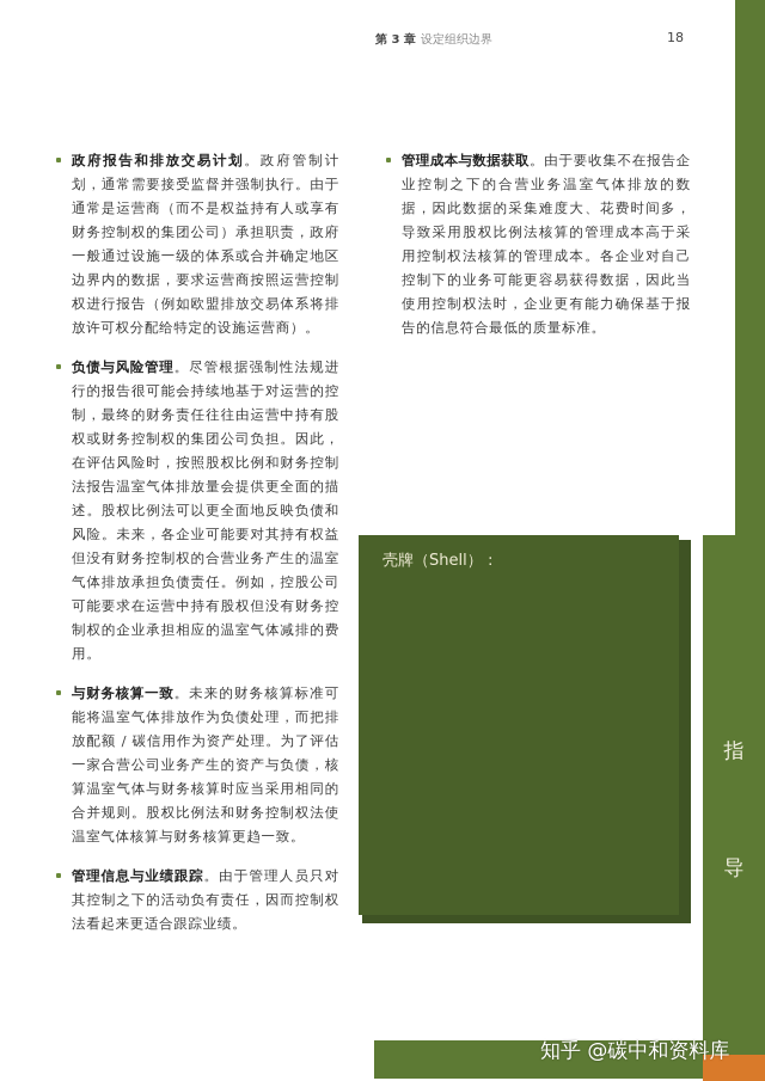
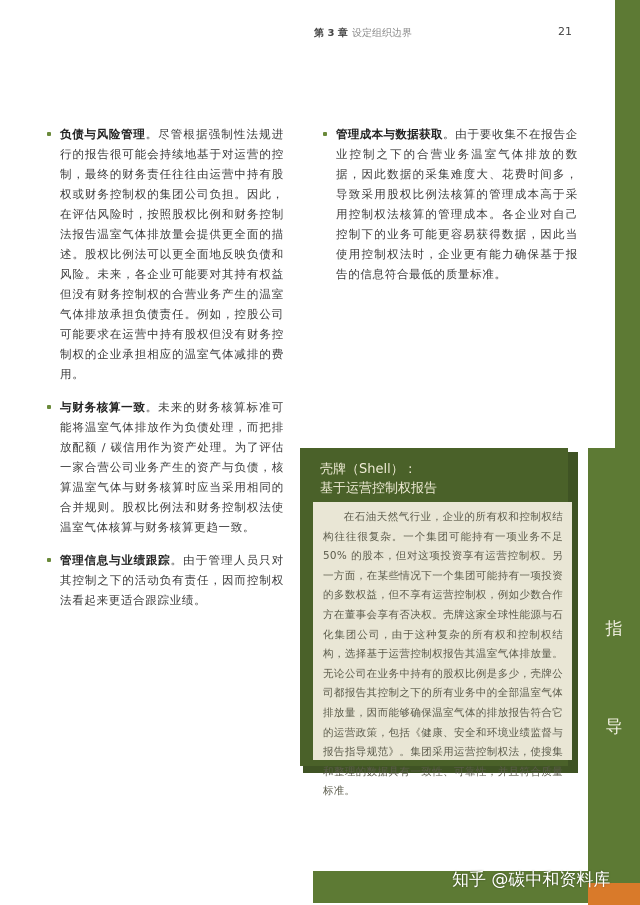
  第 3 章
  设定组织边界
- 18
+ 21
  指
  导
- 政府报告和排放交易计划。政府管制计划，通常需要接受监督并强制执行。由于通常是运营商（而不是权益持有人或享有财务控制权的集团公司）承担职责，政府一般通过设施一级的体系或合并确定地区边界内的数据，要求运营商按照运营控制权进行报告（例如欧盟排放交易体系将排放许可权分配给特定的设施运营商）。
  负债与风险管理。尽管根据强制性法规进行的报告很可能会持续地基于对运营的控制，最终的财务责任往往由运营中持有股权或财务控制权的集团公司负担。因此，在评估风险时，按照股权比例和财务控制法报告温室气体排放量会提供更全面的描述。股权比例法可以更全面地反映负债和风险。未来，各企业可能要对其持有权益但没有财务控制权的合营业务产生的温室气体排放承担负债责任。例如，控股公司可能要求在运营中持有股权但没有财务控制权的企业承担相应的温室气体减排的费用。
  与财务核算一致。未来的财务核算标准可能将温室气体排放作为负债处理，而把排放配额 / 碳信用作为资产处理。为了评估一家合营公司业务产生的资产与负债，核算温室气体与财务核算时应当采用相同的合并规则。股权比例法和财务控制权法使温室气体核算与财务核算更趋一致。
  管理信息与业绩跟踪。由于管理人员只对其控制之下的活动负有责任，因而控制权法看起来更适合跟踪业绩。
  管理成本与数据获取。由于要收集不在报告企业控制之下的合营业务温室气体排放的数据，因此数据的采集难度大、花费时间多，导致采用股权比例法核算的管理成本高于采用控制权法核算的管理成本。各企业对自己控制下的业务可能更容易获得数据，因此当使用控制权法时，企业更有能力确保基于报告的信息符合最低的质量标准。
  壳牌（Shell）：
+ 基于运营控制权报告
+ 在石油天然气行业，企业的所有权和控制权结构往往很复杂。一个集团可能持有一项业务不足 50% 的股本，但对这项投资享有运营控制权。另一方面，在某些情况下一个集团可能持有一项投资的多数权益，但不享有运营控制权，例如少数合作方在董事会享有否决权。壳牌这家全球性能源与石化集团公司，由于这种复杂的所有权和控制权结构，选择基于运营控制权报告其温室气体排放量。无论公司在业务中持有的股权比例是多少，壳牌公司都报告其控制之下的所有业务中的全部温室气体排放量，因而能够确保温室气体的排放报告符合它的运营政策，包括《健康、安全和环境业绩监督与报告指导规范》。集团采用运营控制权法，使搜集和整理的数据具有一致性、可靠性，并且符合质量标准。
  知乎 @碳中和资料库
